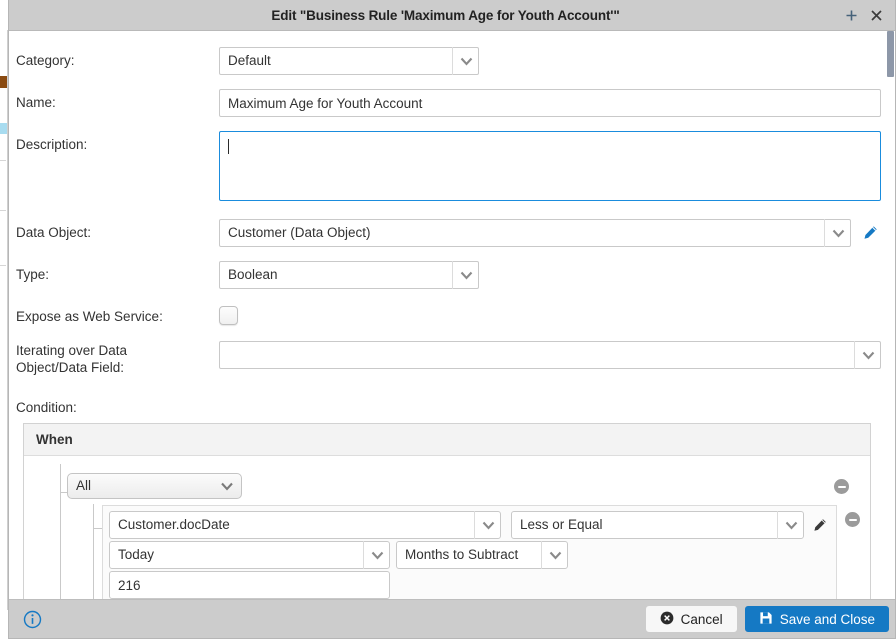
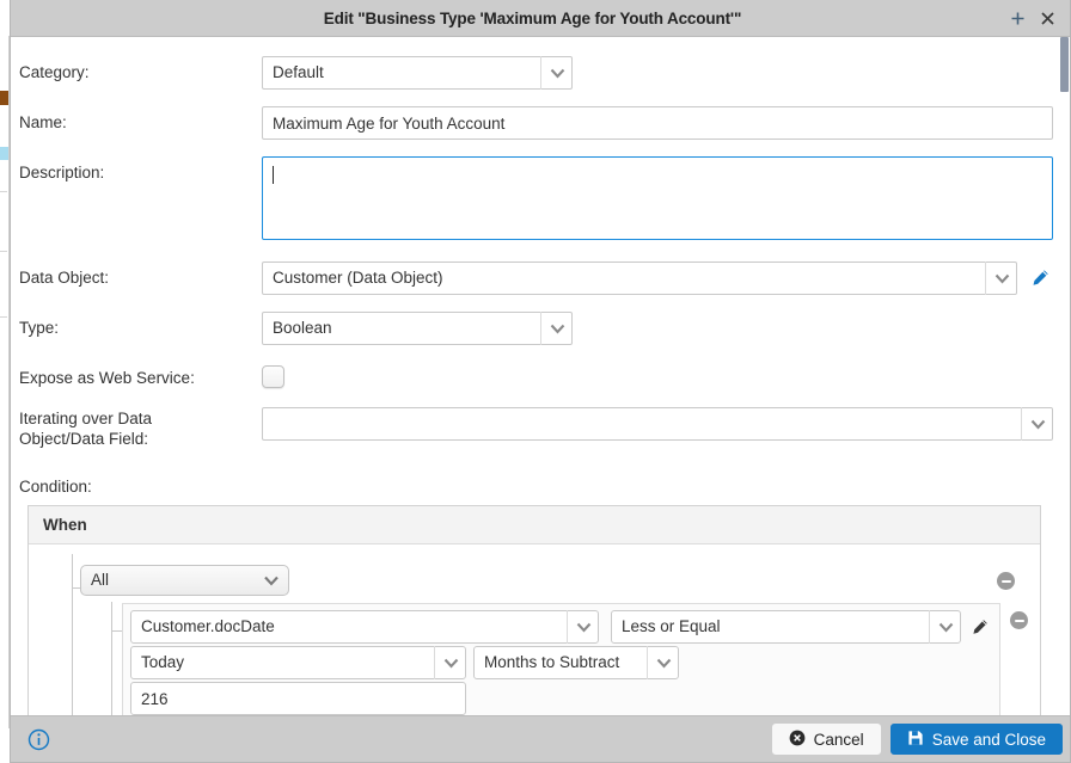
- Edit "Business Rule 'Maximum Age for Youth Account'"
+ Edit "Business Type 'Maximum Age for Youth Account'"
  Category:
  Default
  Name:
  Maximum Age for Youth Account
  Description:
  Data Object:
  Customer (Data Object)
  Type:
  Boolean
  Expose as Web Service:
  Iterating over Data
  Object/Data Field:
  Condition:
  When
  All
  Customer.docDate
  Less or Equal
  Today
  Months to Subtract
  216
  Cancel
  Save and Close
